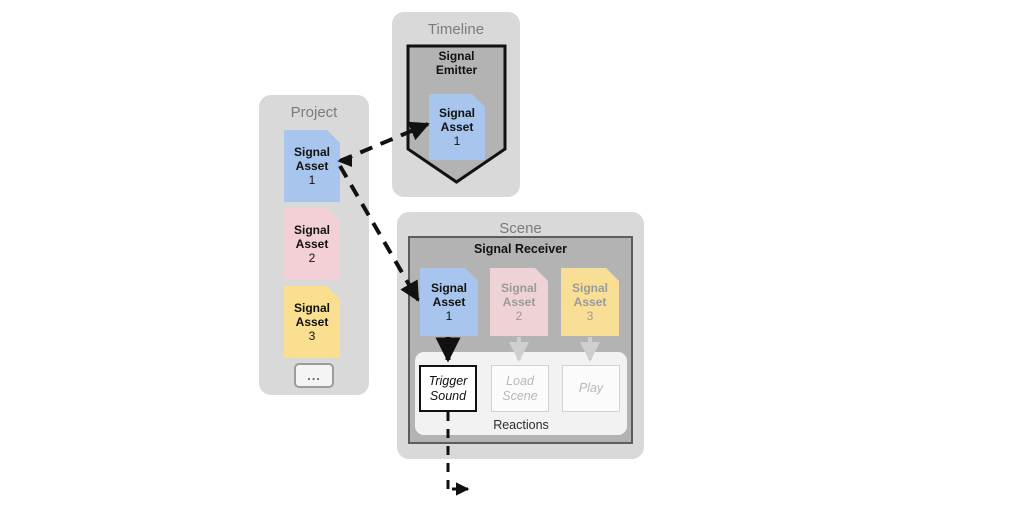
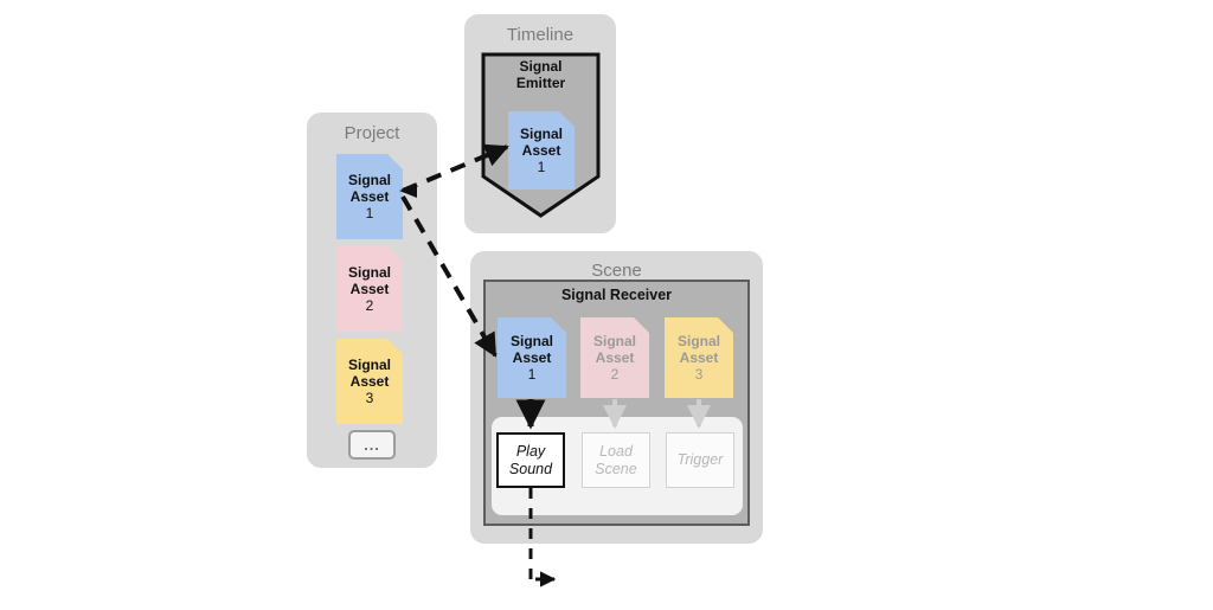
  Project
  Signal
  Asset
  1
  Signal
  Asset
  2
  Signal
  Asset
  3
  ...
  Timeline
  Signal
  Emitter
  Signal
  Asset
  1
  Scene
  Signal Receiver
- Reactions
  Signal
  Asset
  1
  Signal
  Asset
  2
  Signal
  Asset
  3
- Trigger
+ Play
  Sound
  Load
  Scene
- Play
+ Trigger
